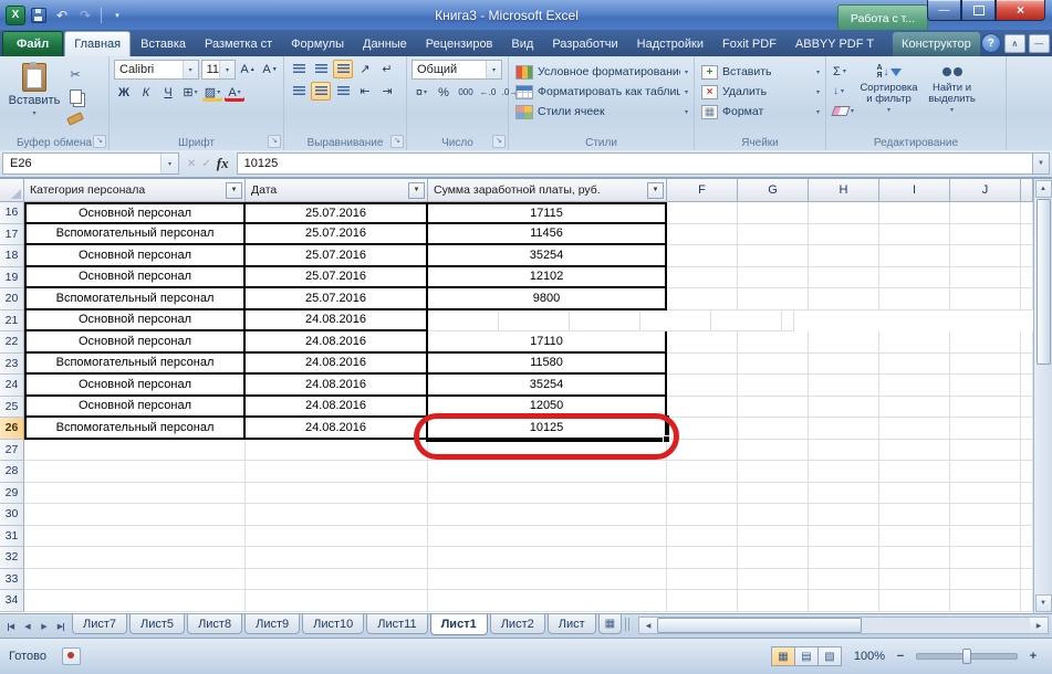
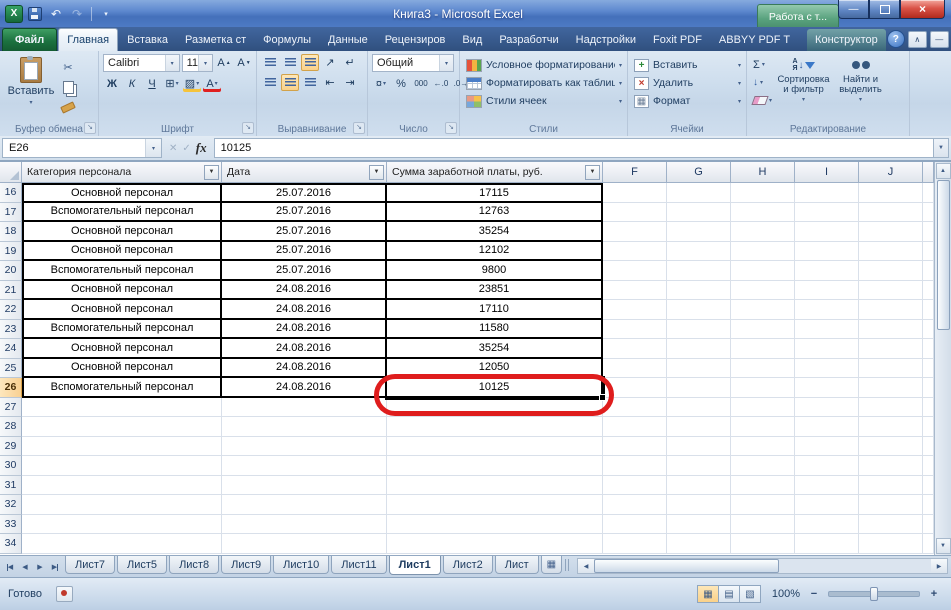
  X
  ↶
  ↷
  Книга3 - Microsoft Excel
  Работа с т...
  —
  ×
  Файл
  Главная
  Вставка
  Разметка ст
  Формулы
  Данные
  Рецензиров
  Вид
  Разработчи
  Надстройки
  Foxit PDF
  ABBYY PDF T
  Конструктор
  ?
  ∧
  —
  Вставить
  ✂
  Буфер обмена
  Calibri
  11
  А
  А
  Ж
  К
  Ч
  ⊞
  ▨
  А
  Шрифт
  ↗
  ↵
  ⇤
  ⇥
  Выравнивание
  Общий
  ¤
  %
  000
  ←.0
  .0→
  Число
  Условное форматировани
  Форматировать как таблиц
  Стили ячеек
  Стили
  +
  Вставить
  ×
  Удалить
  ▦
  Формат
  Ячейки
  Σ
  ↓
  ↓
  Сортировка и фильтр
  Найти и выделить
  Редактирование
  E26
  ✕
  ✓
  fx
  10125
  Категория персонала
  Дата
  Сумма заработной платы, руб.
  F
  G
  H
  I
  J
  16
  Основной персонал
  25.07.2016
  17115
  17
  Вспомогательный персонал
  25.07.2016
- 11456
+ 12763
  18
  Основной персонал
  25.07.2016
  35254
  19
  Основной персонал
  25.07.2016
  12102
  20
  Вспомогательный персонал
  25.07.2016
  9800
  21
  Основной персонал
  24.08.2016
+ 23851
  22
  Основной персонал
  24.08.2016
  17110
  23
  Вспомогательный персонал
  24.08.2016
  11580
  24
  Основной персонал
  24.08.2016
  35254
  25
  Основной персонал
  24.08.2016
  12050
  26
  Вспомогательный персонал
  24.08.2016
  10125
  27
  28
  29
  30
  31
  32
  33
  34
  Лист7
  Лист5
  Лист8
  Лист9
  Лист10
  Лист11
  Лист1
  Лист2
  Лист
  ▦
  Готово
  ▦
  ▤
  ▧
  100%
  −
  +
